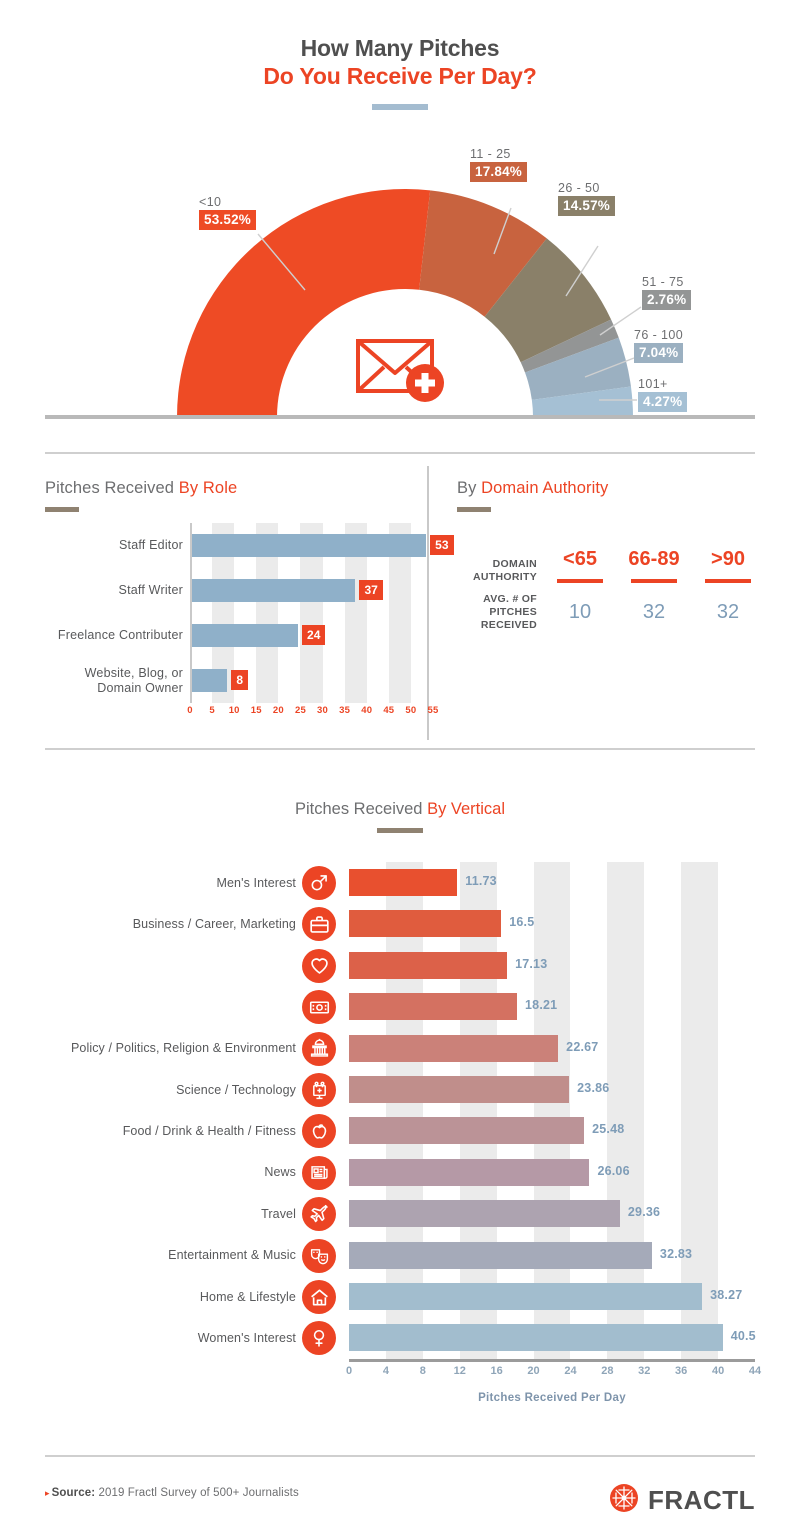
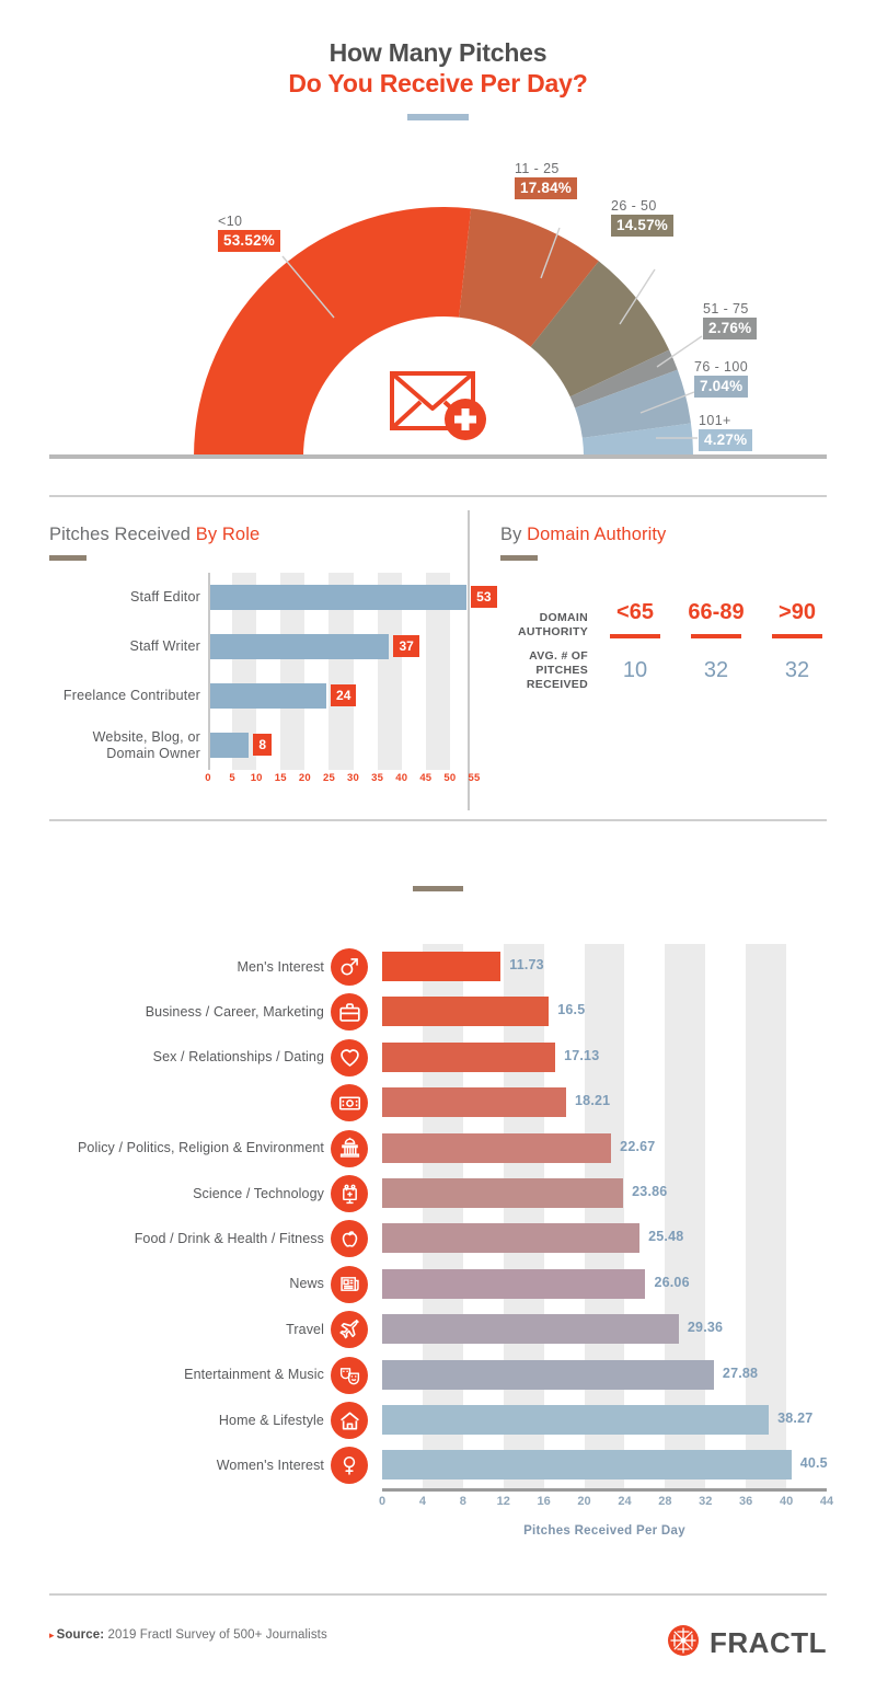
  How Many Pitches
  Do You Receive Per Day?
  <10
  53.52%
  11 - 25
  17.84%
  26 - 50
  14.57%
  51 - 75
  2.76%
  76 - 100
  7.04%
  101+
  4.27%
  Pitches Received By Role
  Staff Editor
  53
  Staff Writer
  37
  Freelance Contributer
  24
  Website, Blog, or Domain Owner
  8
  0
  5
  10
  15
  20
  25
  30
  35
  40
  45
  50
  55
  By Domain Authority
  DOMAIN AUTHORITY
  <65
  66-89
  >90
  AVG. # OF PITCHES RECEIVED
  10
  32
  32
- Pitches Received By Vertical
  Men's Interest
  11.73
  Business / Career, Marketing
  16.5
+ Sex / Relationships / Dating
  17.13
  18.21
  Policy / Politics, Religion & Environment
  22.67
  Science / Technology
  23.86
  Food / Drink & Health / Fitness
  25.48
  News
  26.06
  Travel
  29.36
  Entertainment & Music
- 32.83
+ 27.88
  Home & Lifestyle
  38.27
  Women's Interest
  40.5
  0
  4
  8
  12
  16
  20
  24
  28
  32
  36
  40
  44
  Pitches Received Per Day
  ▸ Source: 2019 Fractl Survey of 500+ Journalists
  FRACTL
